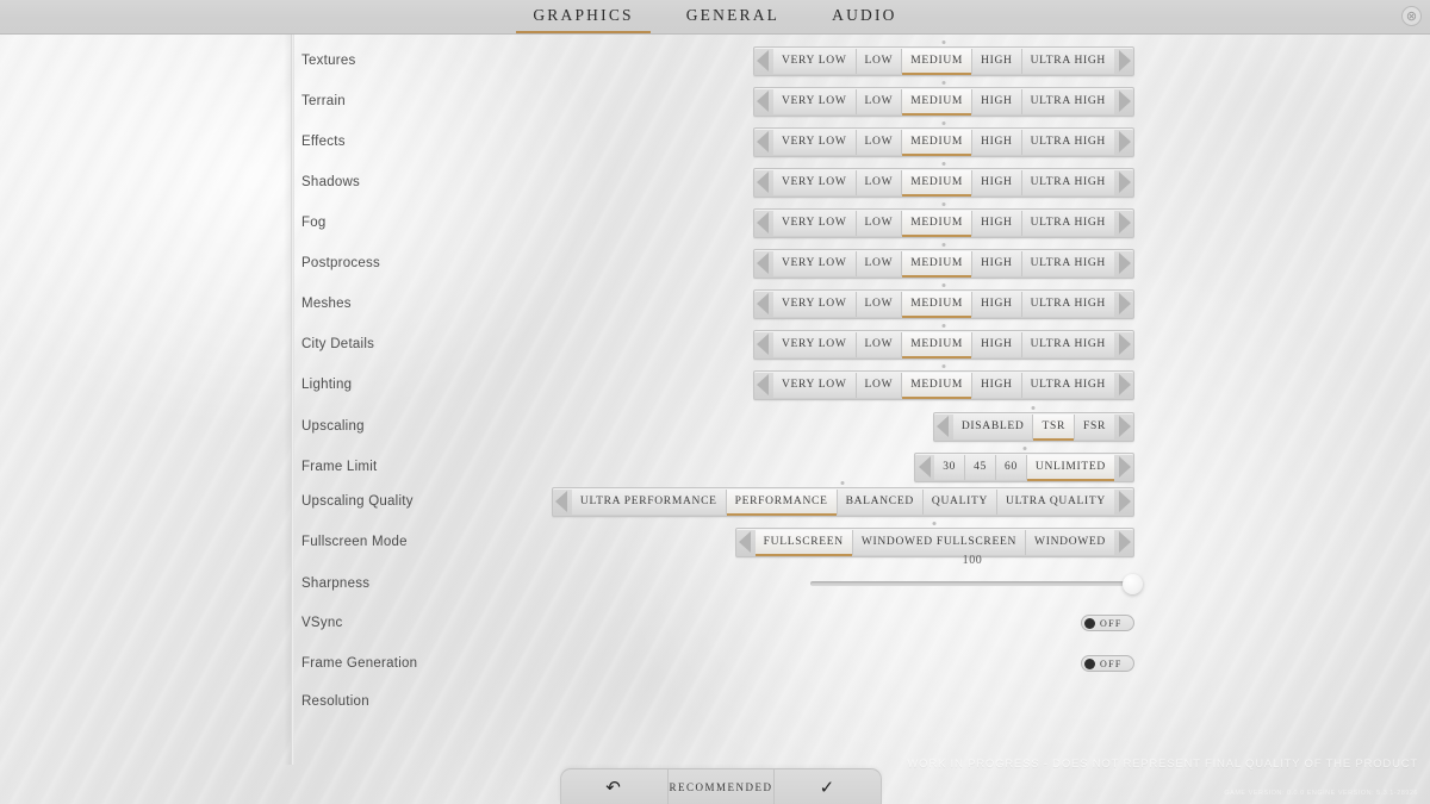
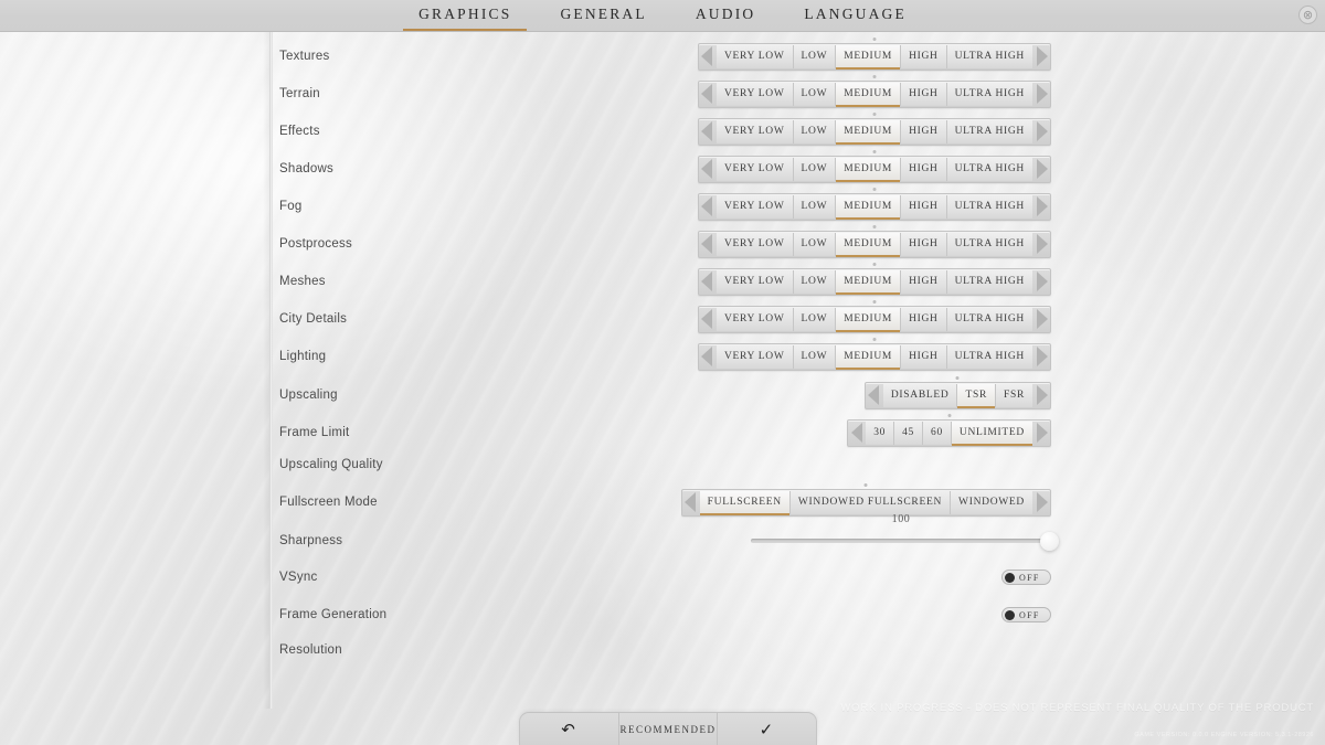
  GRAPHICS
  GENERAL
  AUDIO
+ LANGUAGE
  ⊗
  Textures
  VERY LOW
  LOW
  MEDIUM
  HIGH
  ULTRA HIGH
  Terrain
  VERY LOW
  LOW
  MEDIUM
  HIGH
  ULTRA HIGH
  Effects
  VERY LOW
  LOW
  MEDIUM
  HIGH
  ULTRA HIGH
  Shadows
  VERY LOW
  LOW
  MEDIUM
  HIGH
  ULTRA HIGH
  Fog
  VERY LOW
  LOW
  MEDIUM
  HIGH
  ULTRA HIGH
  Postprocess
  VERY LOW
  LOW
  MEDIUM
  HIGH
  ULTRA HIGH
  Meshes
  VERY LOW
  LOW
  MEDIUM
  HIGH
  ULTRA HIGH
  City Details
  VERY LOW
  LOW
  MEDIUM
  HIGH
  ULTRA HIGH
  Lighting
  VERY LOW
  LOW
  MEDIUM
  HIGH
  ULTRA HIGH
  Upscaling
  DISABLED
  TSR
  FSR
  Frame Limit
  30
  45
  60
  UNLIMITED
  Upscaling Quality
- ULTRA PERFORMANCE
- PERFORMANCE
- BALANCED
- QUALITY
- ULTRA QUALITY
  Fullscreen Mode
  FULLSCREEN
  WINDOWED FULLSCREEN
  WINDOWED
  Sharpness
  100
  VSync
  OFF
  Frame Generation
  OFF
  Resolution
  ↶
  RECOMMENDED
  ✓
  WORK IN PROGRESS - DOES NOT REPRESENT FINAL QUALITY OF THE PRODUCT
